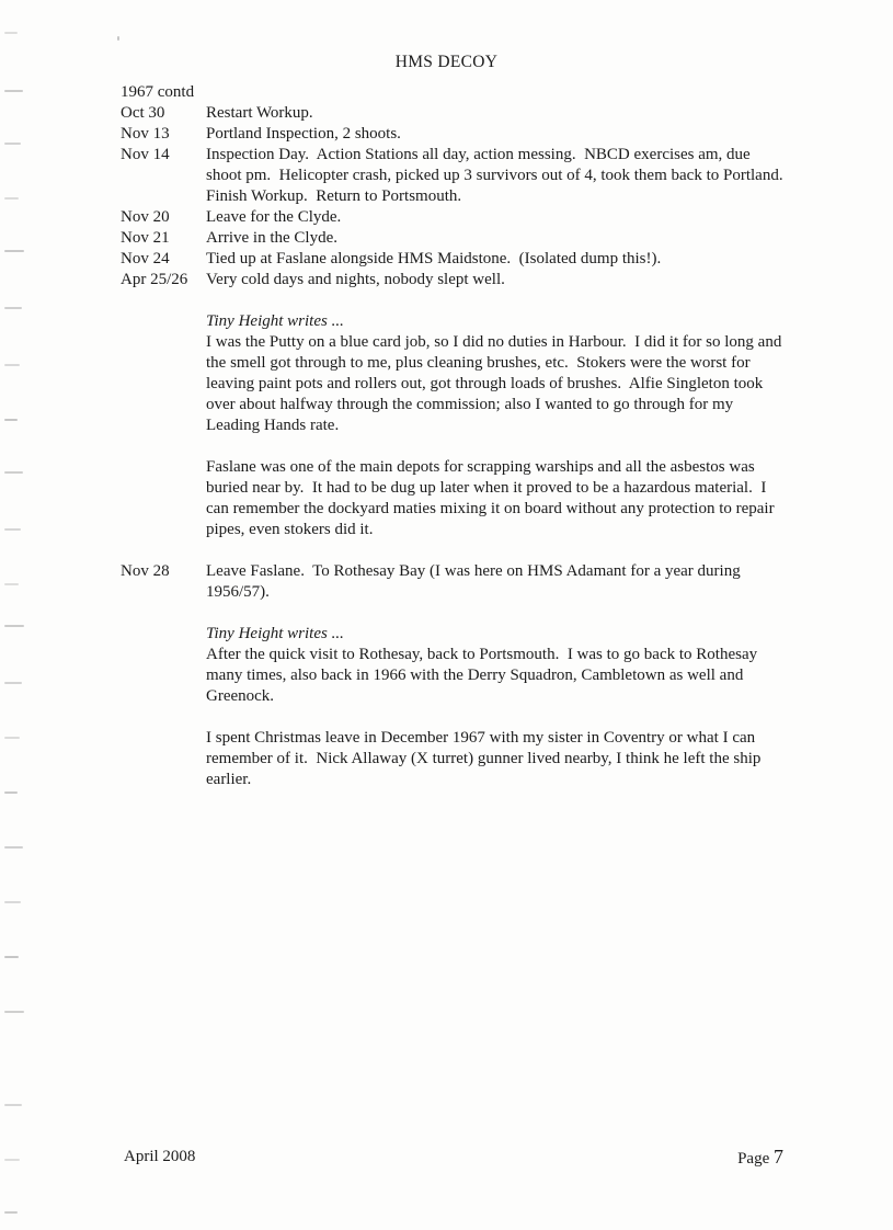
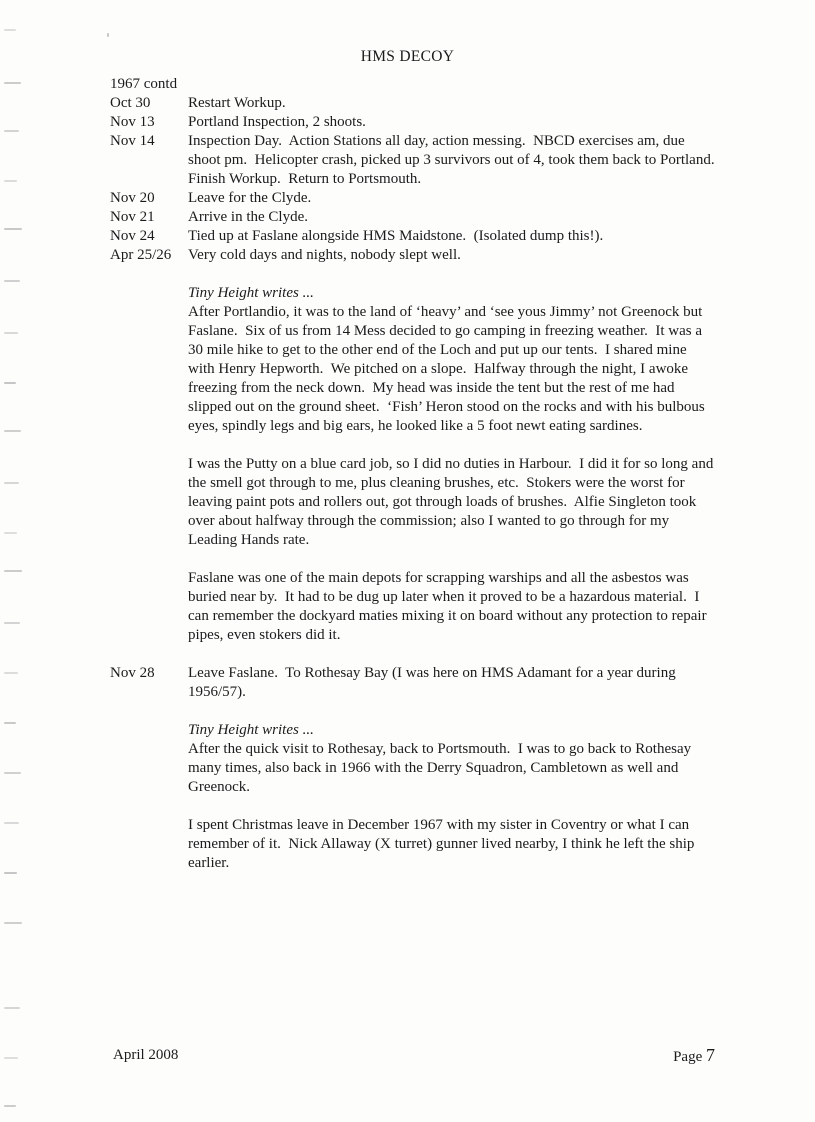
  HMS DECOY
  1967 contd
  Oct 30
  Restart Workup.
  Nov 13
  Portland Inspection, 2 shoots.
  Nov 14
  Inspection Day. Action Stations all day, action messing. NBCD exercises am, due shoot pm. Helicopter crash, picked up 3 survivors out of 4, took them back to Portland. Finish Workup. Return to Portsmouth.
  Nov 20
  Leave for the Clyde.
  Nov 21
  Arrive in the Clyde.
  Nov 24
  Tied up at Faslane alongside HMS Maidstone. (Isolated dump this!).
  Apr 25/26
  Very cold days and nights, nobody slept well.
  Tiny Height writes ...
+ After Portlandio, it was to the land of ‘heavy’ and ‘see yous Jimmy’ not Greenock but Faslane. Six of us from 14 Mess decided to go camping in freezing weather. It was a 30 mile hike to get to the other end of the Loch and put up our tents. I shared mine with Henry Hepworth. We pitched on a slope. Halfway through the night, I awoke freezing from the neck down. My head was inside the tent but the rest of me had slipped out on the ground sheet. ‘Fish’ Heron stood on the rocks and with his bulbous eyes, spindly legs and big ears, he looked like a 5 foot newt eating sardines.
  I was the Putty on a blue card job, so I did no duties in Harbour. I did it for so long and the smell got through to me, plus cleaning brushes, etc. Stokers were the worst for leaving paint pots and rollers out, got through loads of brushes. Alfie Singleton took over about halfway through the commission; also I wanted to go through for my Leading Hands rate.
  Faslane was one of the main depots for scrapping warships and all the asbestos was buried near by. It had to be dug up later when it proved to be a hazardous material. I can remember the dockyard maties mixing it on board without any protection to repair pipes, even stokers did it.
  Nov 28
  Leave Faslane. To Rothesay Bay (I was here on HMS Adamant for a year during 1956/57).
  Tiny Height writes ...
  After the quick visit to Rothesay, back to Portsmouth. I was to go back to Rothesay many times, also back in 1966 with the Derry Squadron, Cambletown as well and Greenock.
  I spent Christmas leave in December 1967 with my sister in Coventry or what I can remember of it. Nick Allaway (X turret) gunner lived nearby, I think he left the ship earlier.
  April 2008
  Page 7
